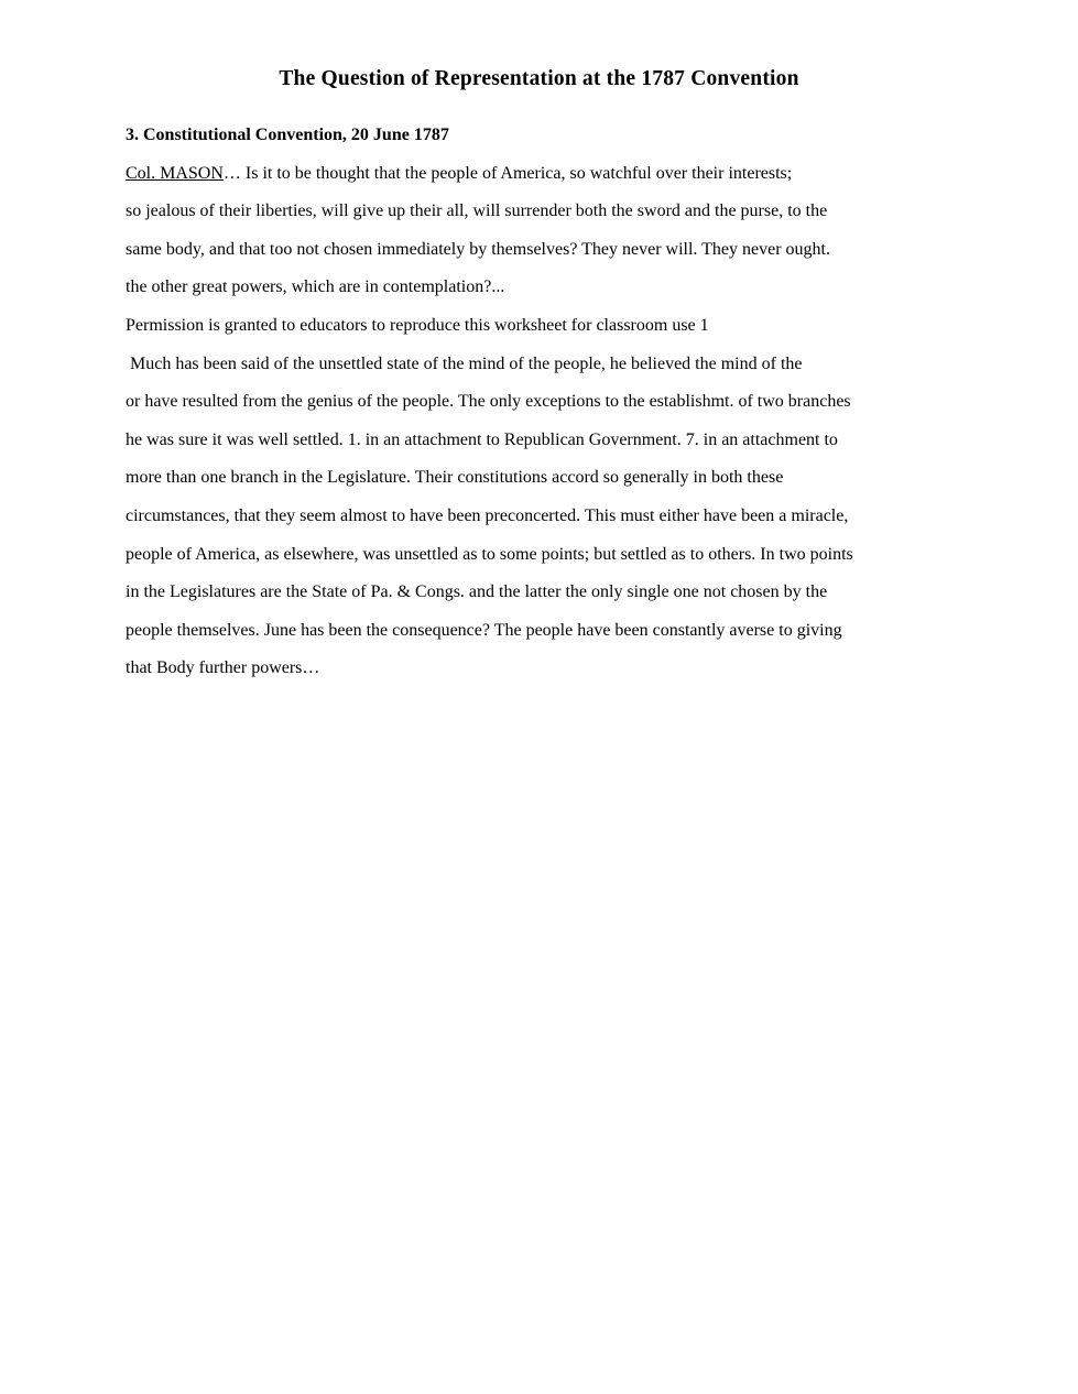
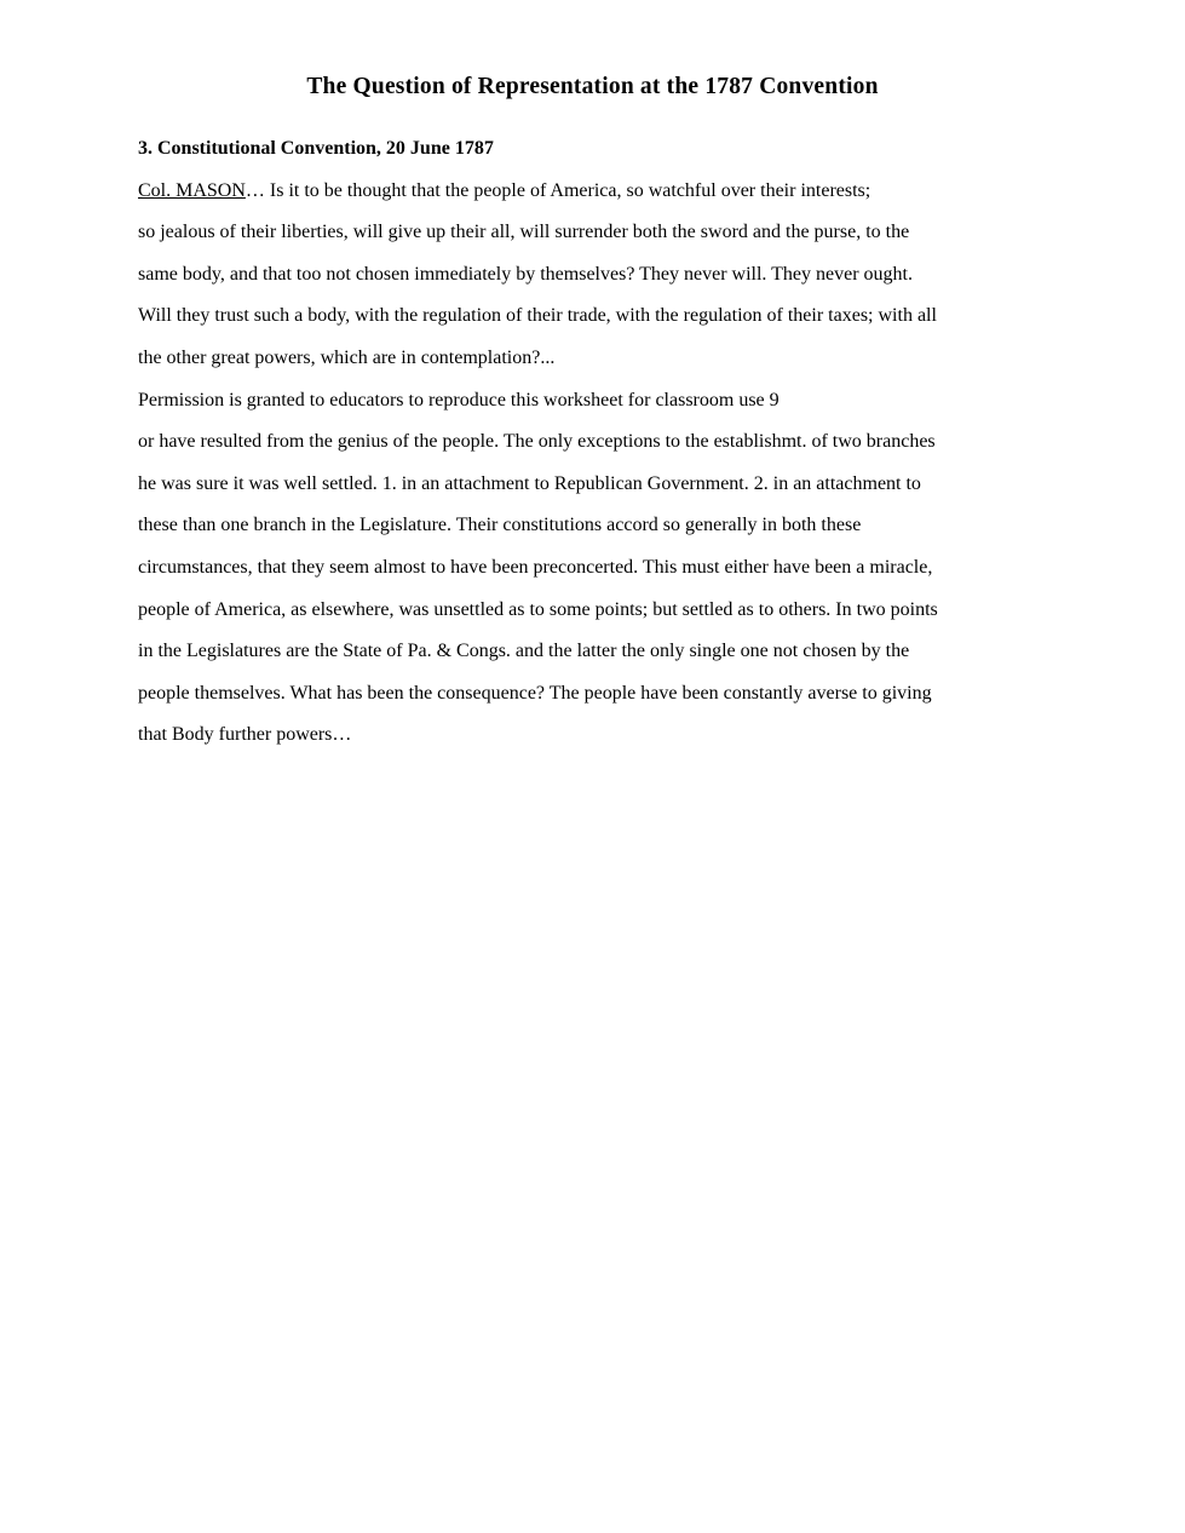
  The Question of Representation at the 1787 Convention
  3. Constitutional Convention, 20 June 1787
  Col. MASON… Is it to be thought that the people of America, so watchful over their interests;
  so jealous of their liberties, will give up their all, will surrender both the sword and the purse, to the
  same body, and that too not chosen immediately by themselves? They never will. They never ought.
+ Will they trust such a body, with the regulation of their trade, with the regulation of their taxes; with all
  the other great powers, which are in contemplation?...
- Permission is granted to educators to reproduce this worksheet for classroom use 1
+ Permission is granted to educators to reproduce this worksheet for classroom use 9
- Much has been said of the unsettled state of the mind of the people, he believed the mind of the
  or have resulted from the genius of the people. The only exceptions to the establishmt. of two branches
- he was sure it was well settled. 1. in an attachment to Republican Government. 7. in an attachment to
+ he was sure it was well settled. 1. in an attachment to Republican Government. 2. in an attachment to
- more than one branch in the Legislature. Their constitutions accord so generally in both these
+ these than one branch in the Legislature. Their constitutions accord so generally in both these
  circumstances, that they seem almost to have been preconcerted. This must either have been a miracle,
  people of America, as elsewhere, was unsettled as to some points; but settled as to others. In two points
  in the Legislatures are the State of Pa. & Congs. and the latter the only single one not chosen by the
- people themselves. June has been the consequence? The people have been constantly averse to giving
+ people themselves. What has been the consequence? The people have been constantly averse to giving
  that Body further powers…
